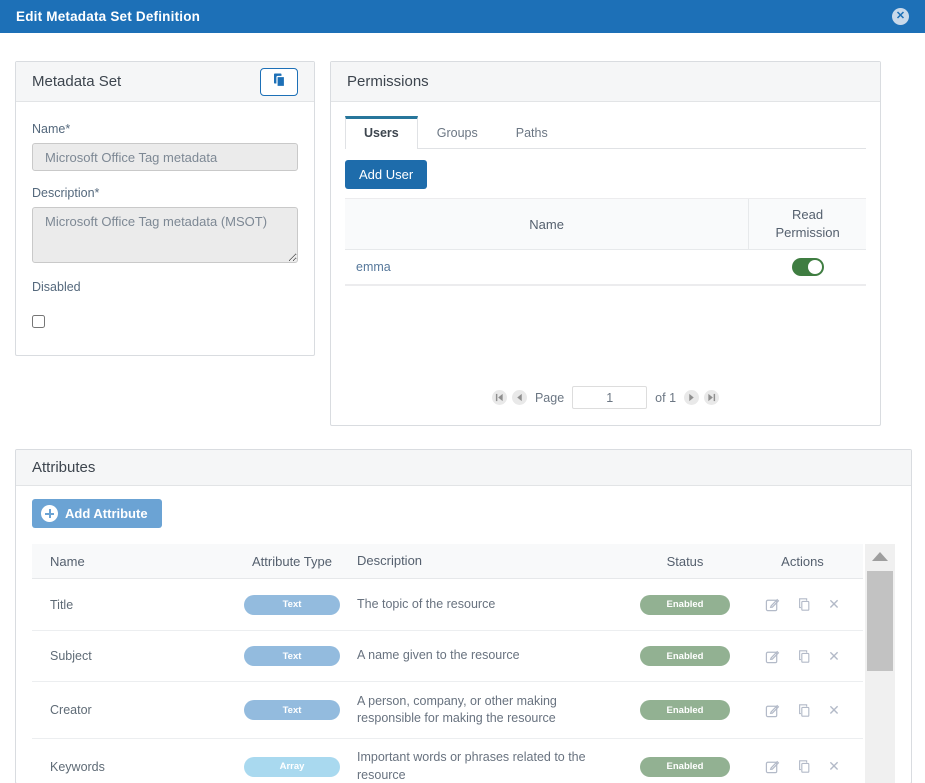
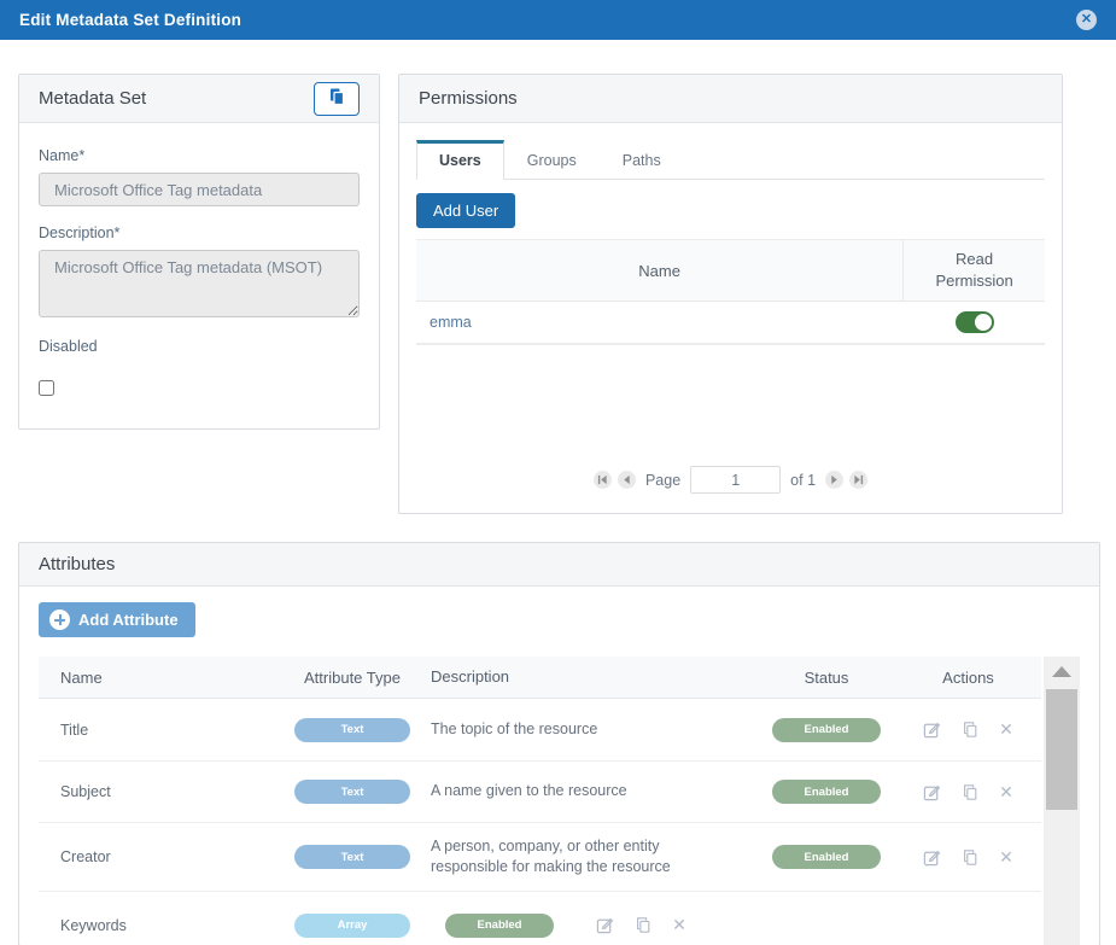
  Edit Metadata Set Definition
  ✕
  Metadata Set
  Name*
  Microsoft Office Tag metadata
  Description*
  Microsoft Office Tag metadata (MSOT)
  Disabled
  Permissions
  Users
  Groups
  Paths
  Add User
  Name
  Read Permission
  emma
  Page
  1
  of 1
  Attributes
  Add Attribute
  Name
  Attribute Type
  Description
  Status
  Actions
  Title
  Text
  The topic of the resource
  Enabled
  ✕
  Subject
  Text
  A name given to the resource
  Enabled
  ✕
  Creator
  Text
- A person, company, or other making responsible for making the resource
+ A person, company, or other entity responsible for making the resource
  Enabled
  ✕
  Keywords
  Array
- Important words or phrases related to the resource
  Enabled
  ✕
